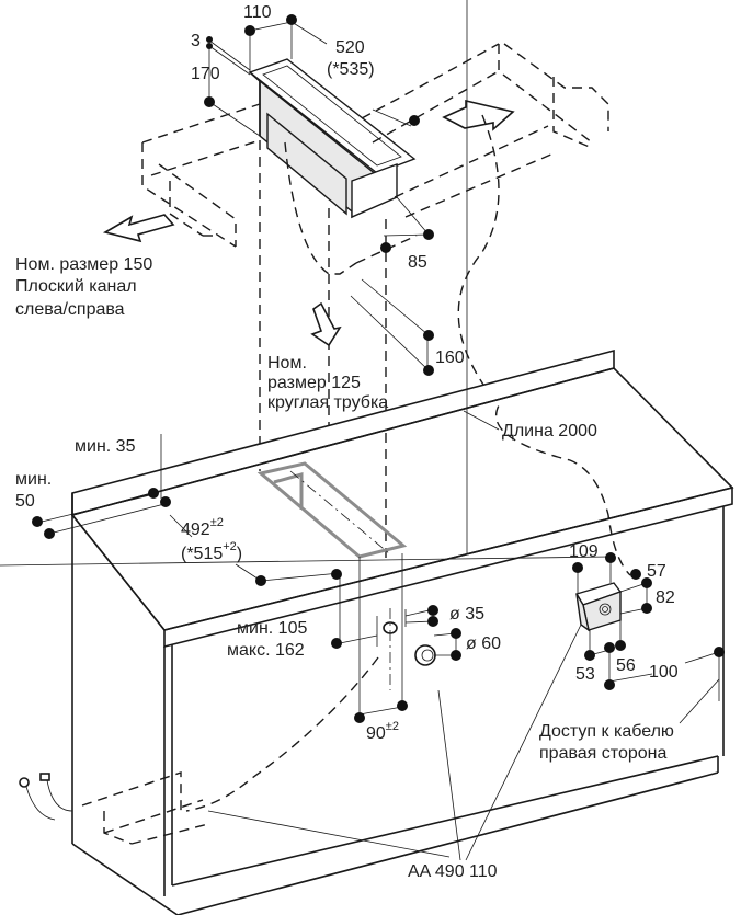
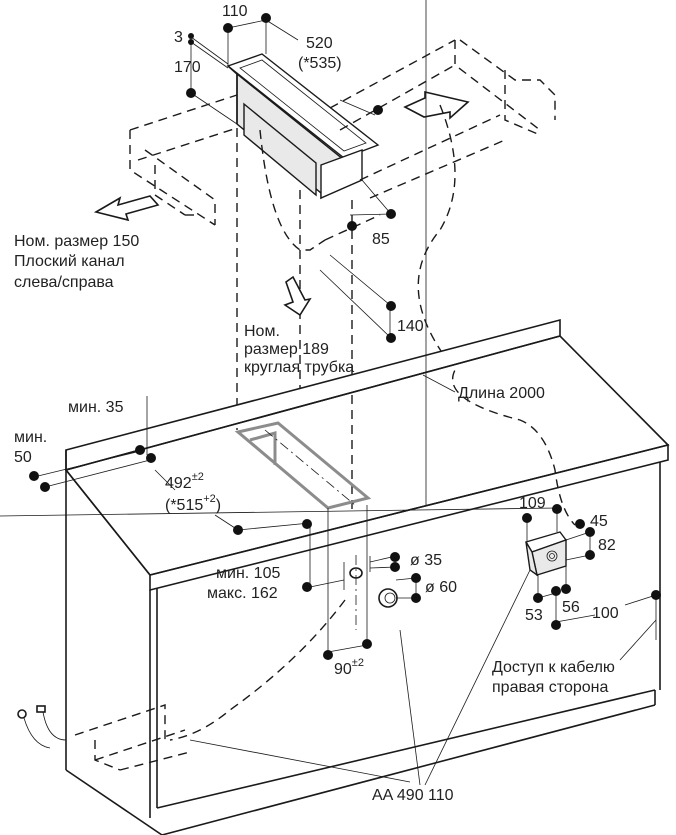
  110
  3
  170
  520
  (*535)
  85
- 160
+ 140
  мин. 35
  мин.
  50
  492±2
  (*515+2 )
  мин. 105
  макс. 162
  ø 35
  ø 60
  90±2
  109
- 57
+ 45
  82
  53
  56
  100
  Ном. размер 150
  Плоский канал
  слева/справа
  Ном.
- размер 125
+ размер 189
  круглая трубка
  Длина 2000
  Доступ к кабелю
  правая сторона
  AA 490 110
